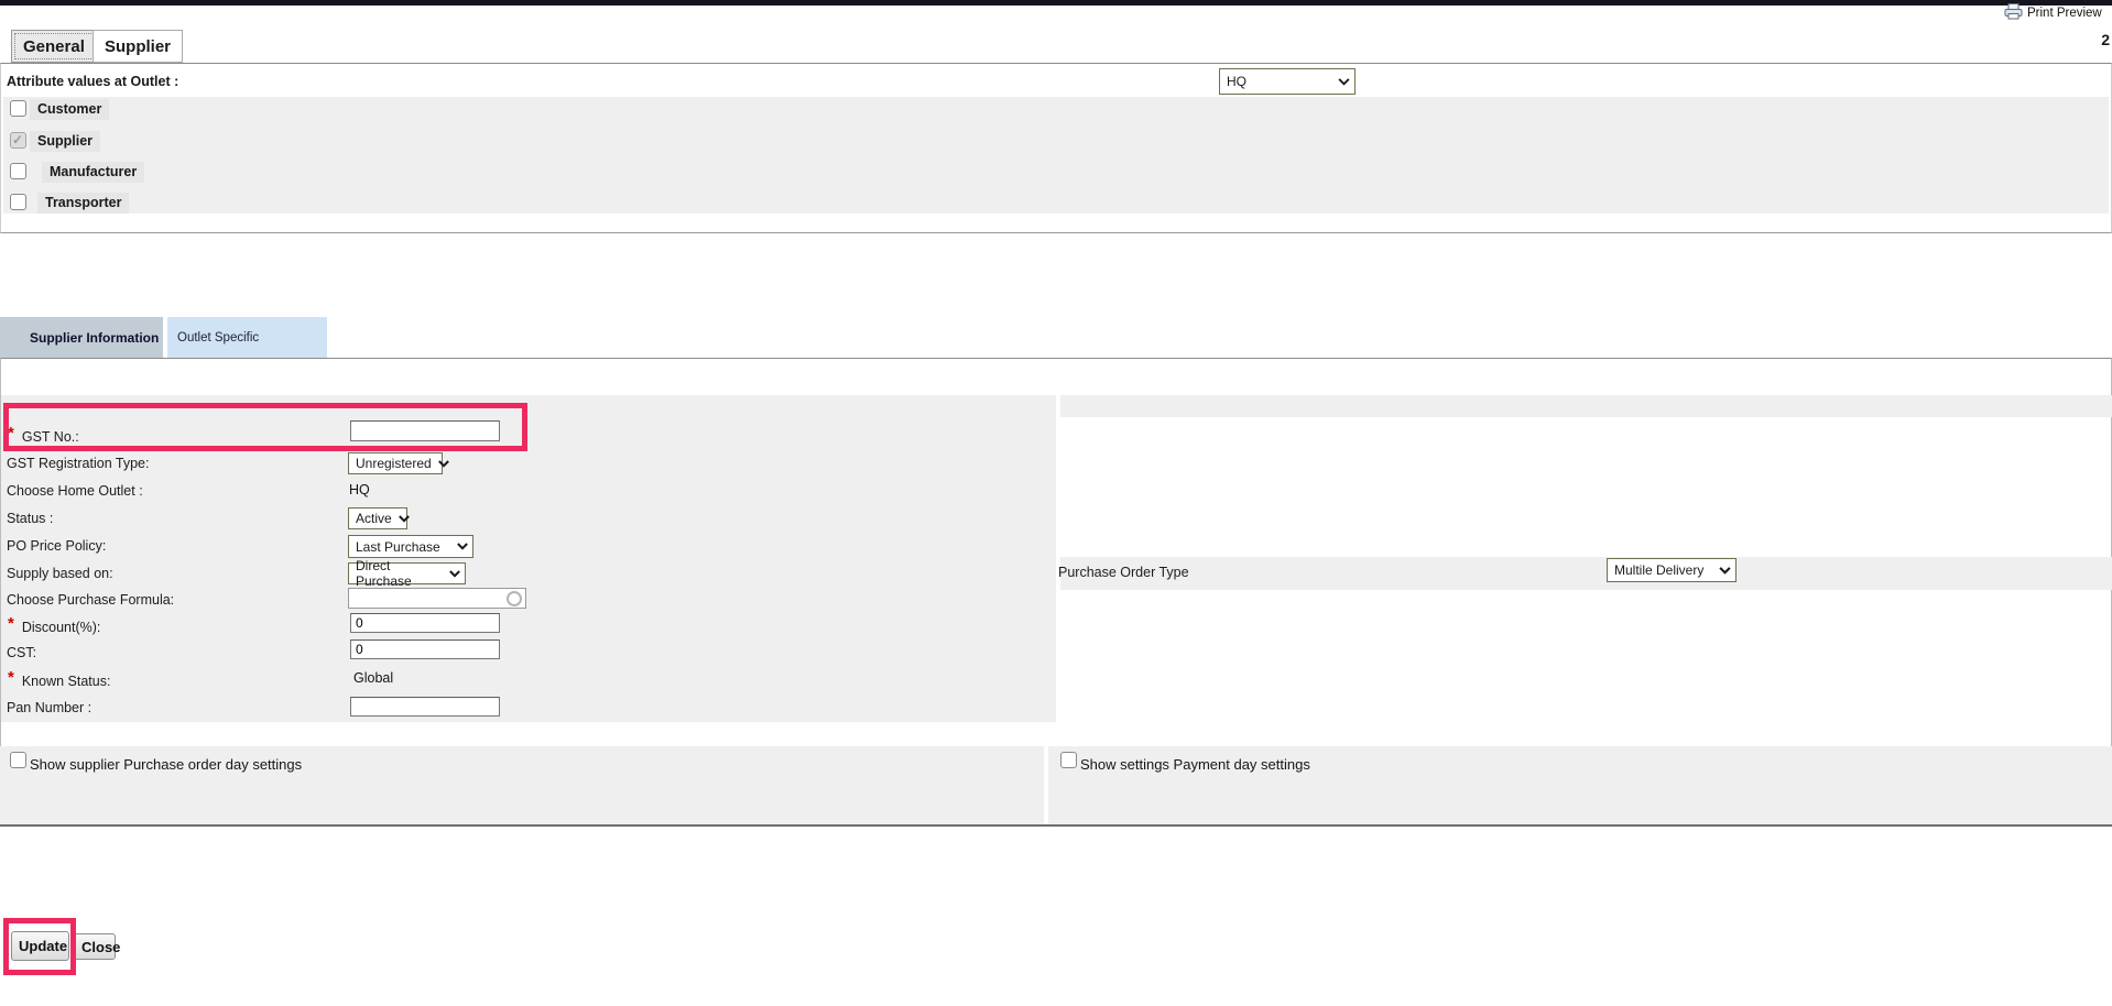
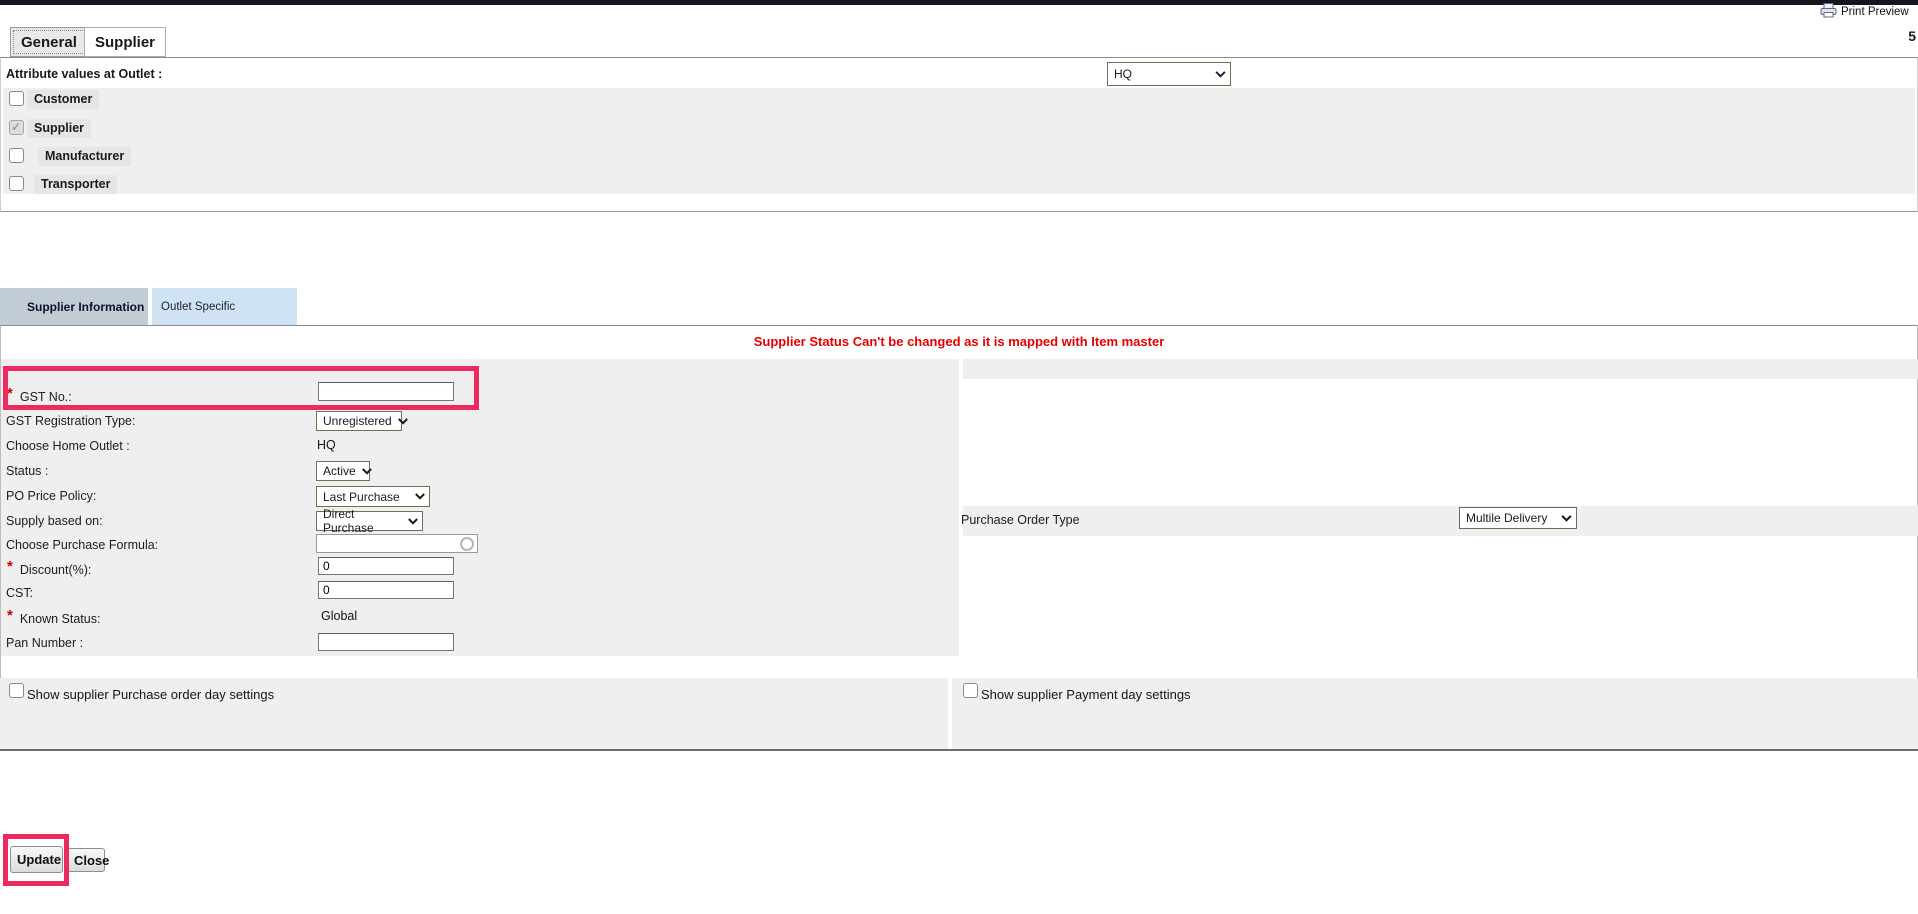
  Print Preview
- 2
+ 5
  General
  Supplier
  Attribute values at Outlet :
  HQ
  Customer
  Supplier
  Manufacturer
  Transporter
  Supplier Information
  Outlet Specific
+ Supplier Status Can't be changed as it is mapped with Item master
  GST No.:
  GST Registration Type:
  Choose Home Outlet :
  Status :
  PO Price Policy:
  Supply based on:
  Choose Purchase Formula:
  Discount(%):
  CST:
  Known Status:
  Pan Number :
  Unregistered
  HQ
  Active
  Last Purchase
  Direct Purchase
  0
  0
  Global
  Purchase Order Type
  Multile Delivery
  Show supplier Purchase order day settings
- Show settings Payment day settings
+ Show supplier Payment day settings
  Update
  Close
